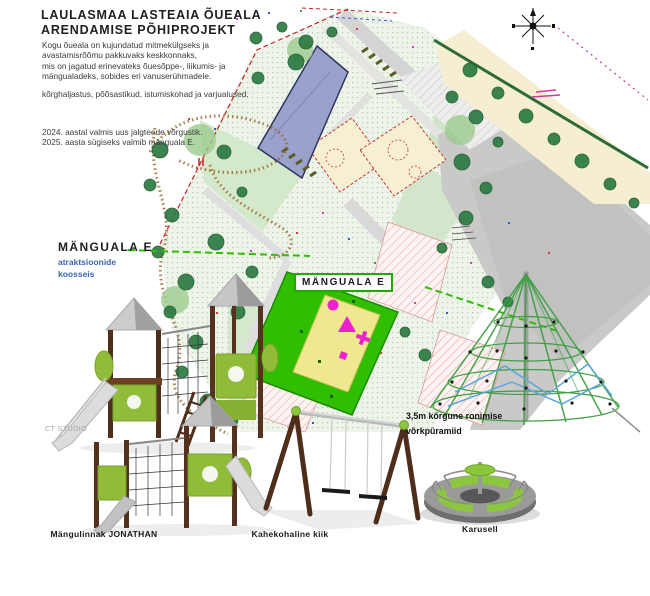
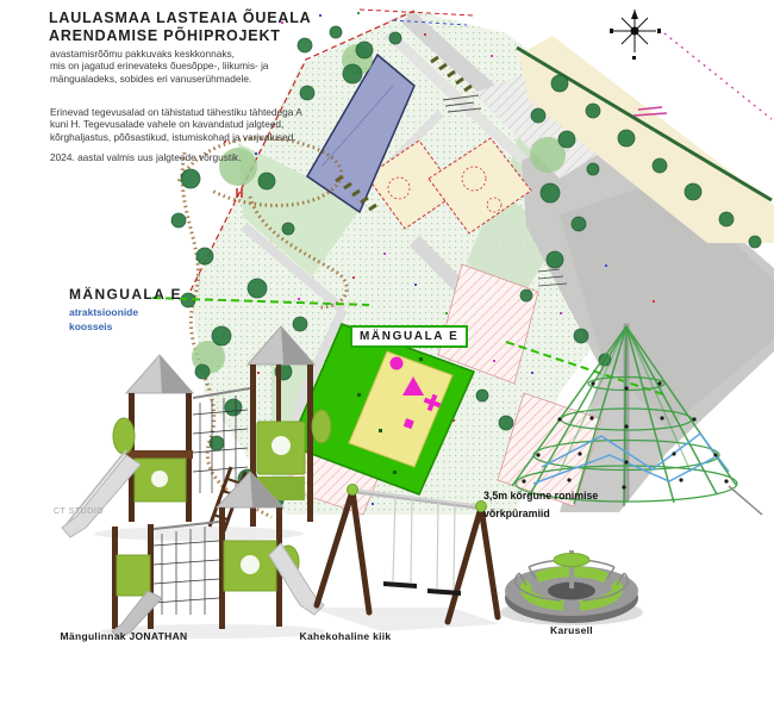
  LAULASMAA LASTEAIA ÕUEALA
  ARENDAMISE PÕHIPROJEKT
- Kogu õueala on kujundatud mitmekülgseks ja
  avastamisrõõmu pakkuvaks keskkonnaks,
  mis on jagatud erinevateks õuesõppe-, liikumis- ja
  mängualadeks, sobides eri vanuserühmadele.
+ Erinevad tegevusalad on tähistatud tähestiku tähtedega A
+ kuni H. Tegevusalade vahele on kavandatud jalgteed,
  kõrghaljastus, põõsastikud, istumiskohad ja varjualused.
  2024. aastal valmis uus jalgteede võrgustik.
- 2025. aasta sügiseks valmib mänguala E.
  MÄNGUALA E
  atraktsioonide
  koosseis
  MÄNGUALA E
  Mängulinnak JONATHAN
  Kahekohaline kiik
  Karusell
  3,5m kõrgune ronimise
  võrkpüramiid
